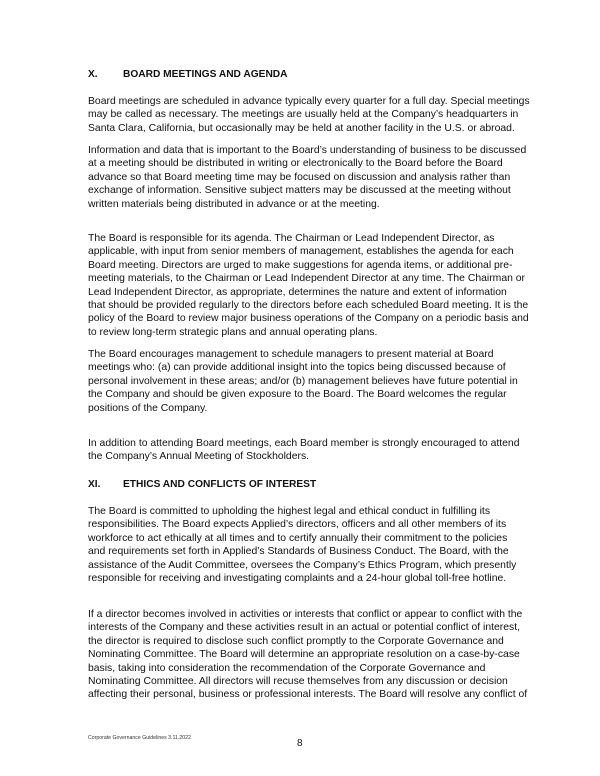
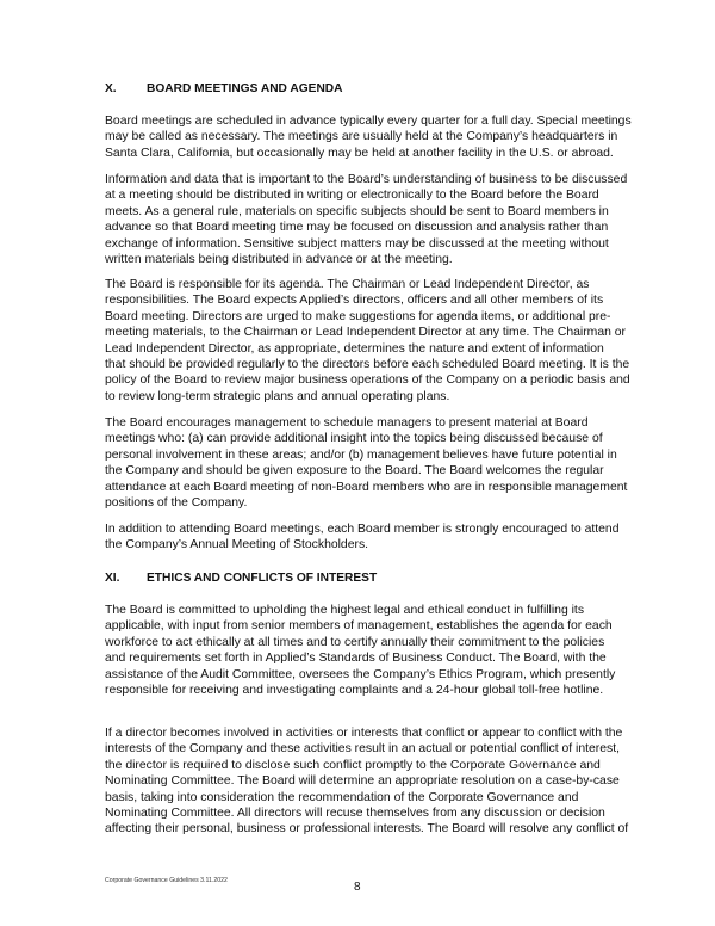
  X. BOARD MEETINGS AND AGENDA
  Board meetings are scheduled in advance typically every quarter for a full day. Special meetings
  may be called as necessary. The meetings are usually held at the Company’s headquarters in
  Santa Clara, California, but occasionally may be held at another facility in the U.S. or abroad.
  Information and data that is important to the Board’s understanding of business to be discussed
  at a meeting should be distributed in writing or electronically to the Board before the Board
+ meets. As a general rule, materials on specific subjects should be sent to Board members in
  advance so that Board meeting time may be focused on discussion and analysis rather than
  exchange of information. Sensitive subject matters may be discussed at the meeting without
  written materials being distributed in advance or at the meeting.
  The Board is responsible for its agenda. The Chairman or Lead Independent Director, as
- applicable, with input from senior members of management, establishes the agenda for each
+ responsibilities. The Board expects Applied’s directors, officers and all other members of its
  Board meeting. Directors are urged to make suggestions for agenda items, or additional pre-
  meeting materials, to the Chairman or Lead Independent Director at any time. The Chairman or
  Lead Independent Director, as appropriate, determines the nature and extent of information
  that should be provided regularly to the directors before each scheduled Board meeting. It is the
  policy of the Board to review major business operations of the Company on a periodic basis and
  to review long-term strategic plans and annual operating plans.
  The Board encourages management to schedule managers to present material at Board
  meetings who: (a) can provide additional insight into the topics being discussed because of
  personal involvement in these areas; and/or (b) management believes have future potential in
  the Company and should be given exposure to the Board. The Board welcomes the regular
+ attendance at each Board meeting of non-Board members who are in responsible management
  positions of the Company.
  In addition to attending Board meetings, each Board member is strongly encouraged to attend
  the Company’s Annual Meeting of Stockholders.
  XI. ETHICS AND CONFLICTS OF INTEREST
  The Board is committed to upholding the highest legal and ethical conduct in fulfilling its
- responsibilities. The Board expects Applied’s directors, officers and all other members of its
+ applicable, with input from senior members of management, establishes the agenda for each
  workforce to act ethically at all times and to certify annually their commitment to the policies
  and requirements set forth in Applied’s Standards of Business Conduct. The Board, with the
  assistance of the Audit Committee, oversees the Company’s Ethics Program, which presently
  responsible for receiving and investigating complaints and a 24-hour global toll-free hotline.
  If a director becomes involved in activities or interests that conflict or appear to conflict with the
  interests of the Company and these activities result in an actual or potential conflict of interest,
  the director is required to disclose such conflict promptly to the Corporate Governance and
  Nominating Committee. The Board will determine an appropriate resolution on a case-by-case
  basis, taking into consideration the recommendation of the Corporate Governance and
  Nominating Committee. All directors will recuse themselves from any discussion or decision
  affecting their personal, business or professional interests. The Board will resolve any conflict of
  8
